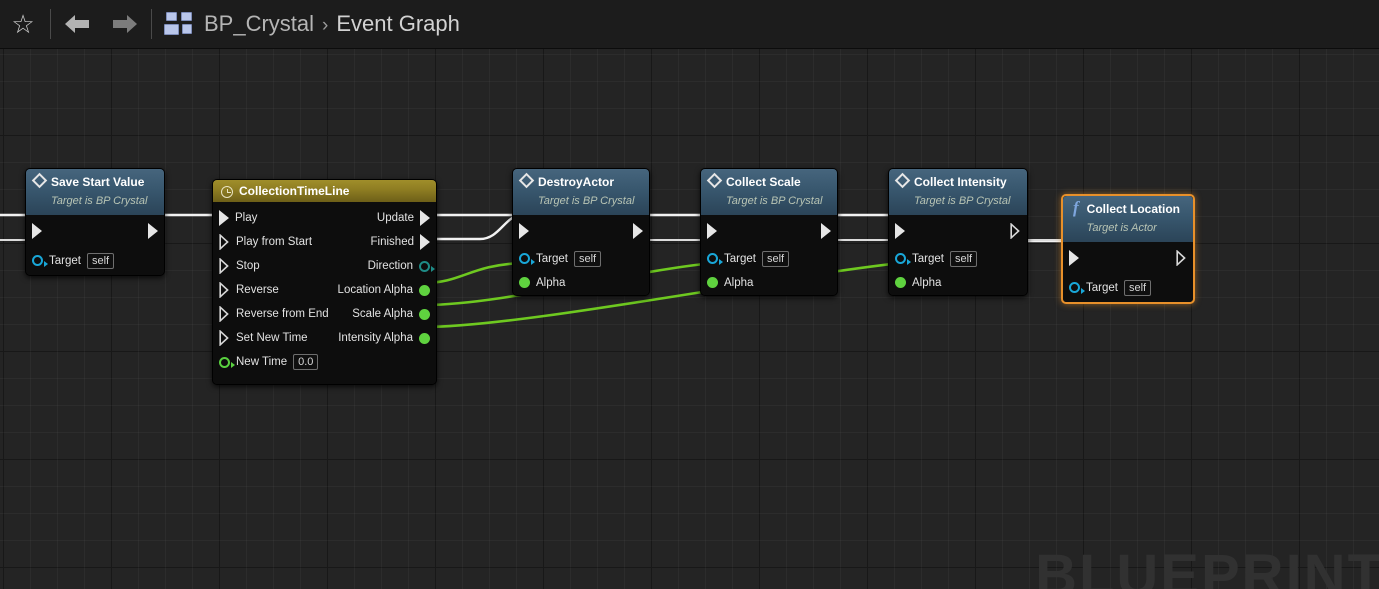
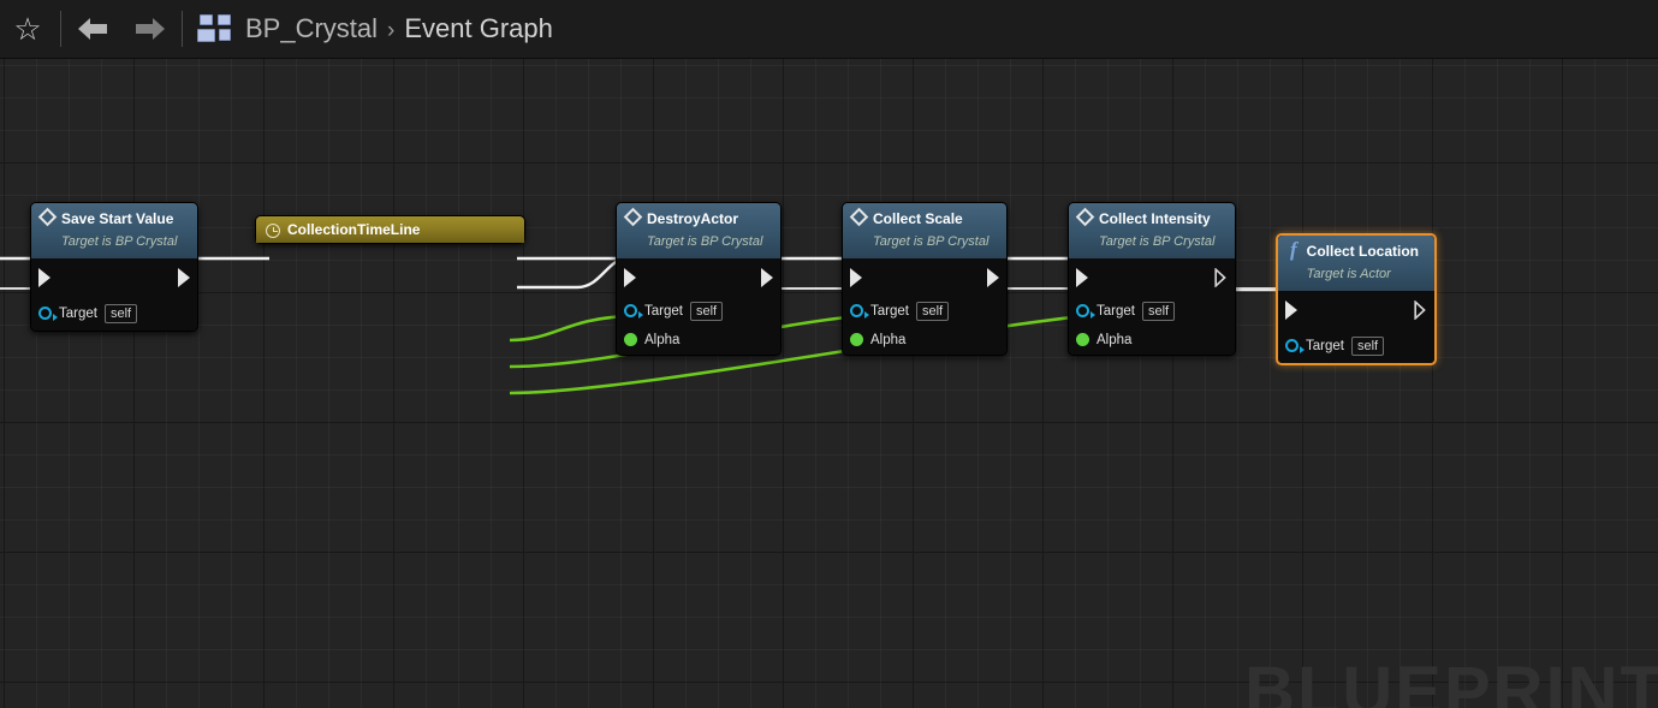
  ☆
  BP_Crystal
  ›
  Event Graph
  BLUEPRINT
  Save Start Value
  Target is BP Crystal
  Target
  self
  CollectionTimeLine
- Play
- Update
- Play from Start
- Finished
- Stop
- Direction
- Reverse
- Location Alpha
- Reverse from End
- Scale Alpha
- Set New Time
- Intensity Alpha
- New Time
- 0.0
  DestroyActor
  Target is BP Crystal
  Target
  self
  Alpha
  Collect Scale
  Target is BP Crystal
  Target
  self
  Alpha
  Collect Intensity
  Target is BP Crystal
  Target
  self
  Alpha
  f
  Collect Location
  Target is Actor
  Target
  self
